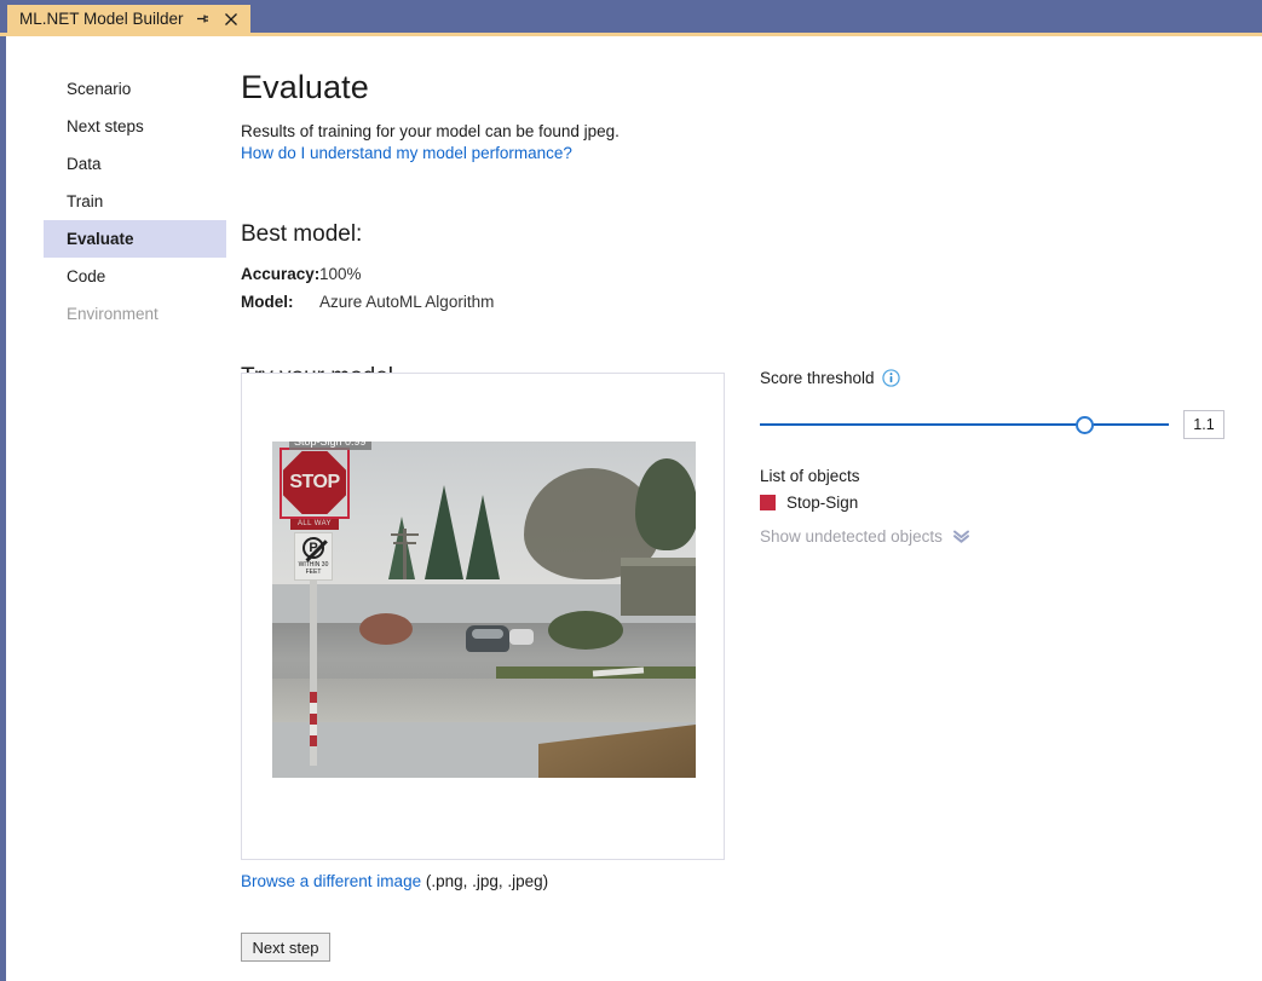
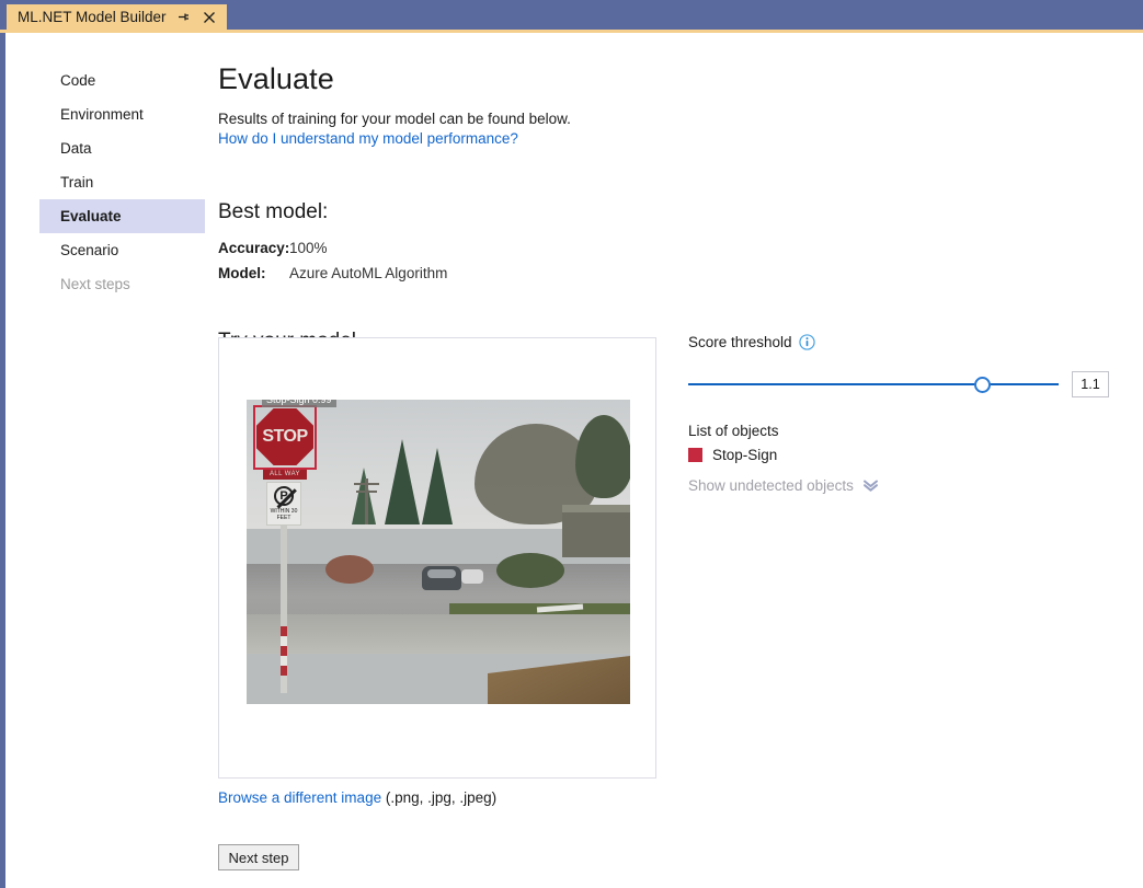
  ML.NET Model Builder
- Scenario
+ Code
- Next steps
+ Environment
  Data
  Train
  Evaluate
- Code
+ Scenario
- Environment
+ Next steps
  Evaluate
- Results of training for your model can be found jpeg.
+ Results of training for your model can be found below.
  How do I understand my model performance?
  Best model:
  Accuracy:
  100%
  Model:
  Azure AutoML Algorithm
  P
  STOP
  Stop-Sign 0.99
  Browse a different image (.png, .jpg, .jpeg)
  Next step
  Score threshold
  1.1
  List of objects
  Stop-Sign
  Show undetected objects
